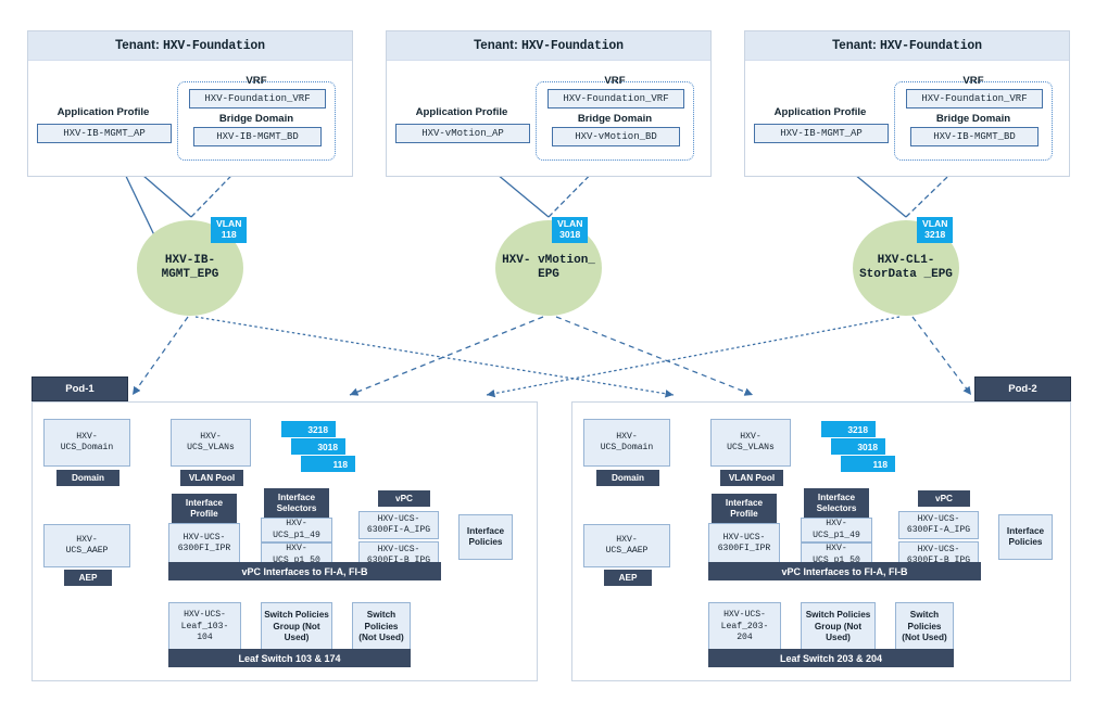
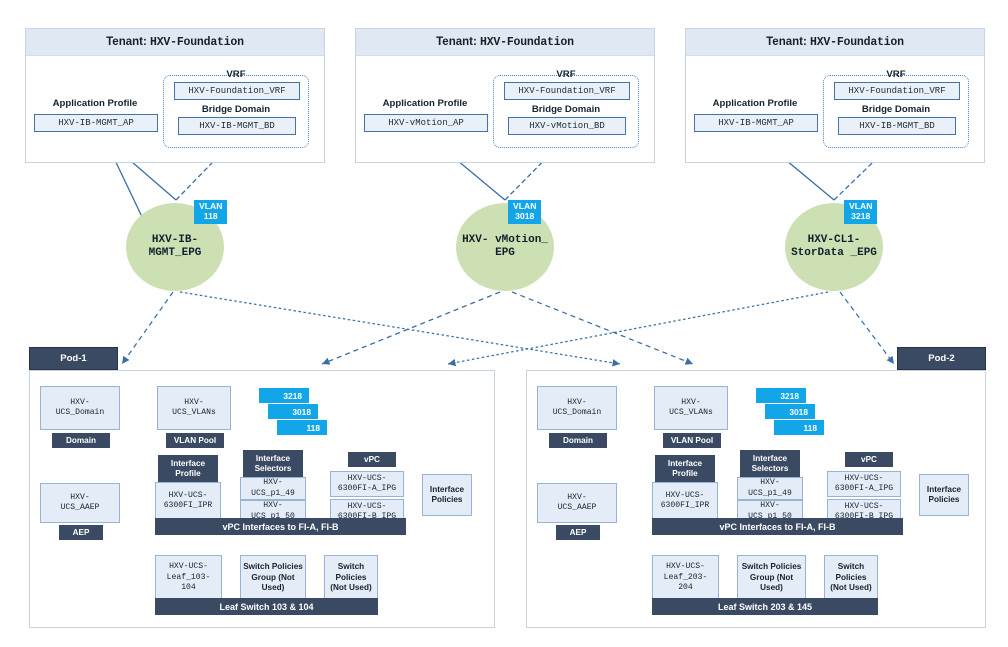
  Tenant: HXV-Foundation
  Application Profile
  HXV-IB-MGMT_AP
  VRF
  HXV-Foundation_VRF
  Bridge Domain
  HXV-IB-MGMT_BD
  Tenant: HXV-Foundation
  Application Profile
  HXV-vMotion_AP
  VRF
  HXV-Foundation_VRF
  Bridge Domain
  HXV-vMotion_BD
  Tenant: HXV-Foundation
  Application Profile
  HXV-IB-MGMT_AP
  VRF
  HXV-Foundation_VRF
  Bridge Domain
  HXV-IB-MGMT_BD
  HXV-IB- MGMT_EPG
  VLAN
  118
  HXV- vMotion_ EPG
  VLAN
  3018
  HXV-CL1- StorData _EPG
  VLAN
  3218
  Pod-1
  HXV-
  UCS_Domain
  Domain
  HXV-
  UCS_VLANs
  VLAN Pool
  3218
  3018
  118
  HXV-
  UCS_AAEP
  AEP
  Interface
  Profile
  HXV-UCS-
  6300FI_IPR
  Interface
  Selectors
  HXV-
  UCS_p1_49
  HXV-
  UCS_p1_50
  vPC
  HXV-UCS-
  6300FI-A_IPG
  HXV-UCS-
  6300FI-B_IPG
  Interface
  Policies
  vPC Interfaces to FI-A, FI-B
  HXV-UCS-
  Leaf_103-
  104
  Switch Policies
  Group (Not
  Used)
  Switch
  Policies
  (Not Used)
- Leaf Switch 103 & 174
+ Leaf Switch 103 & 104
  Pod-2
  HXV-
  UCS_Domain
  Domain
  HXV-
  UCS_VLANs
  VLAN Pool
  3218
  3018
  118
  HXV-
  UCS_AAEP
  AEP
  Interface
  Profile
  HXV-UCS-
  6300FI_IPR
  Interface
  Selectors
  HXV-
  UCS_p1_49
  HXV-
  UCS_p1_50
  vPC
  HXV-UCS-
  6300FI-A_IPG
  HXV-UCS-
  6300FI-B_IPG
  Interface
  Policies
  vPC Interfaces to FI-A, FI-B
  HXV-UCS-
  Leaf_203-
  204
  Switch Policies
  Group (Not
  Used)
  Switch
  Policies
  (Not Used)
- Leaf Switch 203 & 204
+ Leaf Switch 203 & 145
